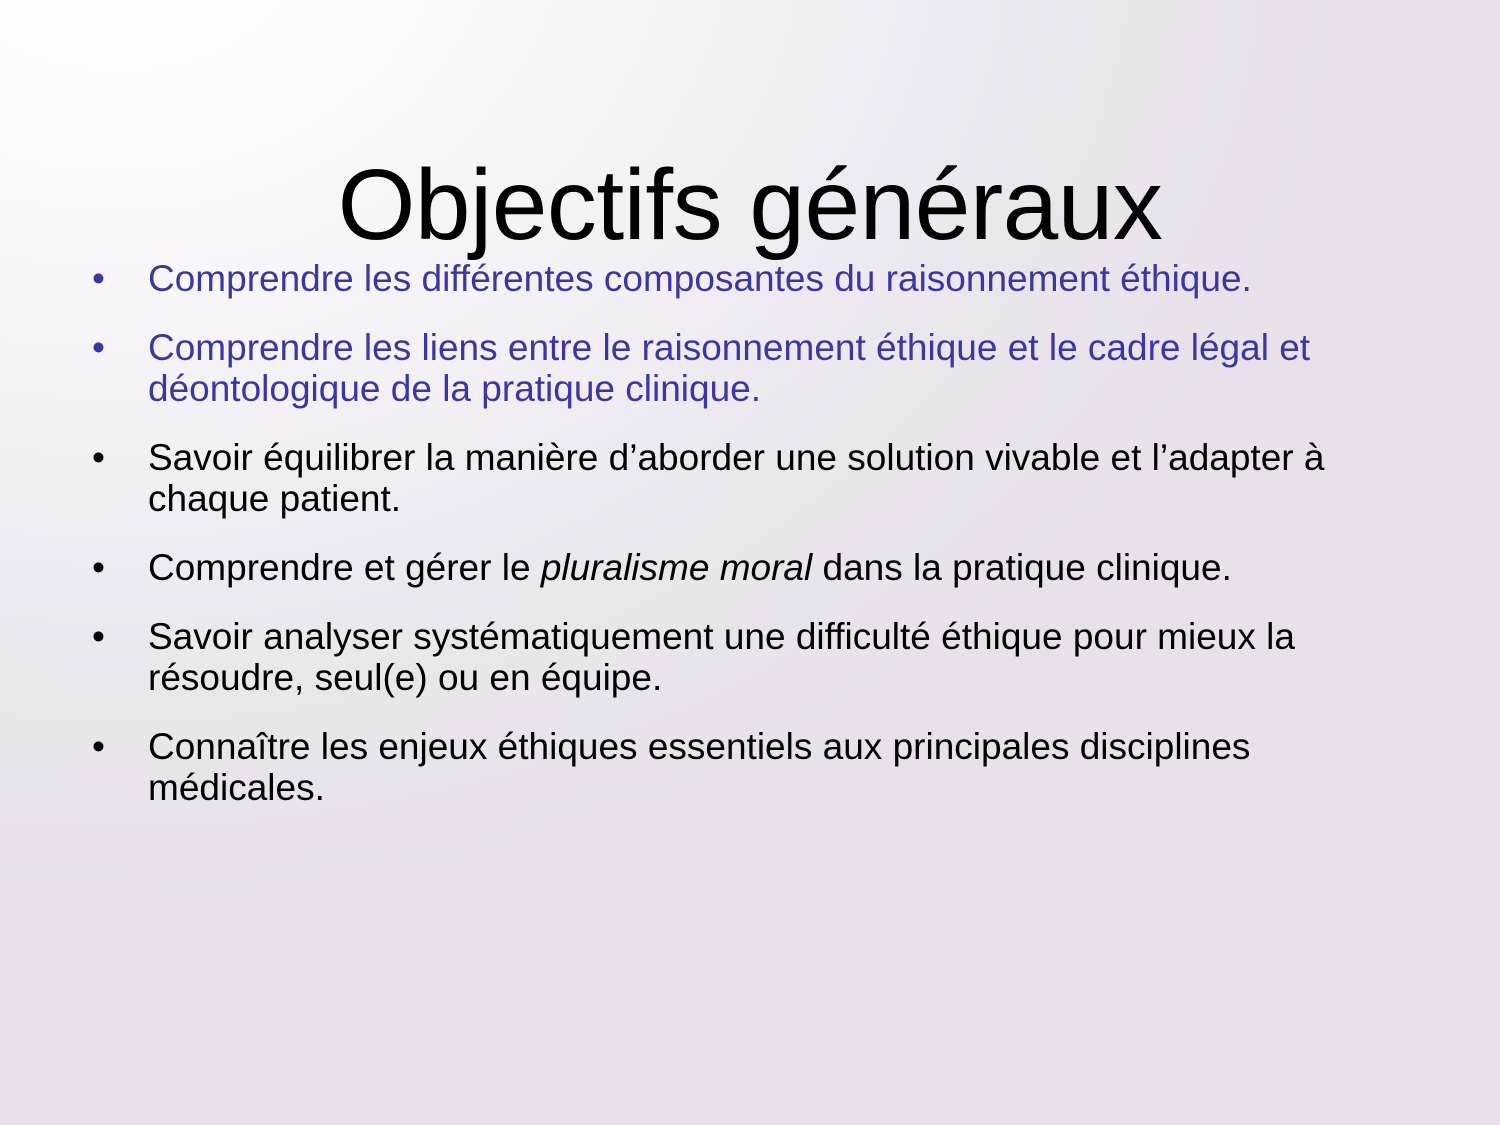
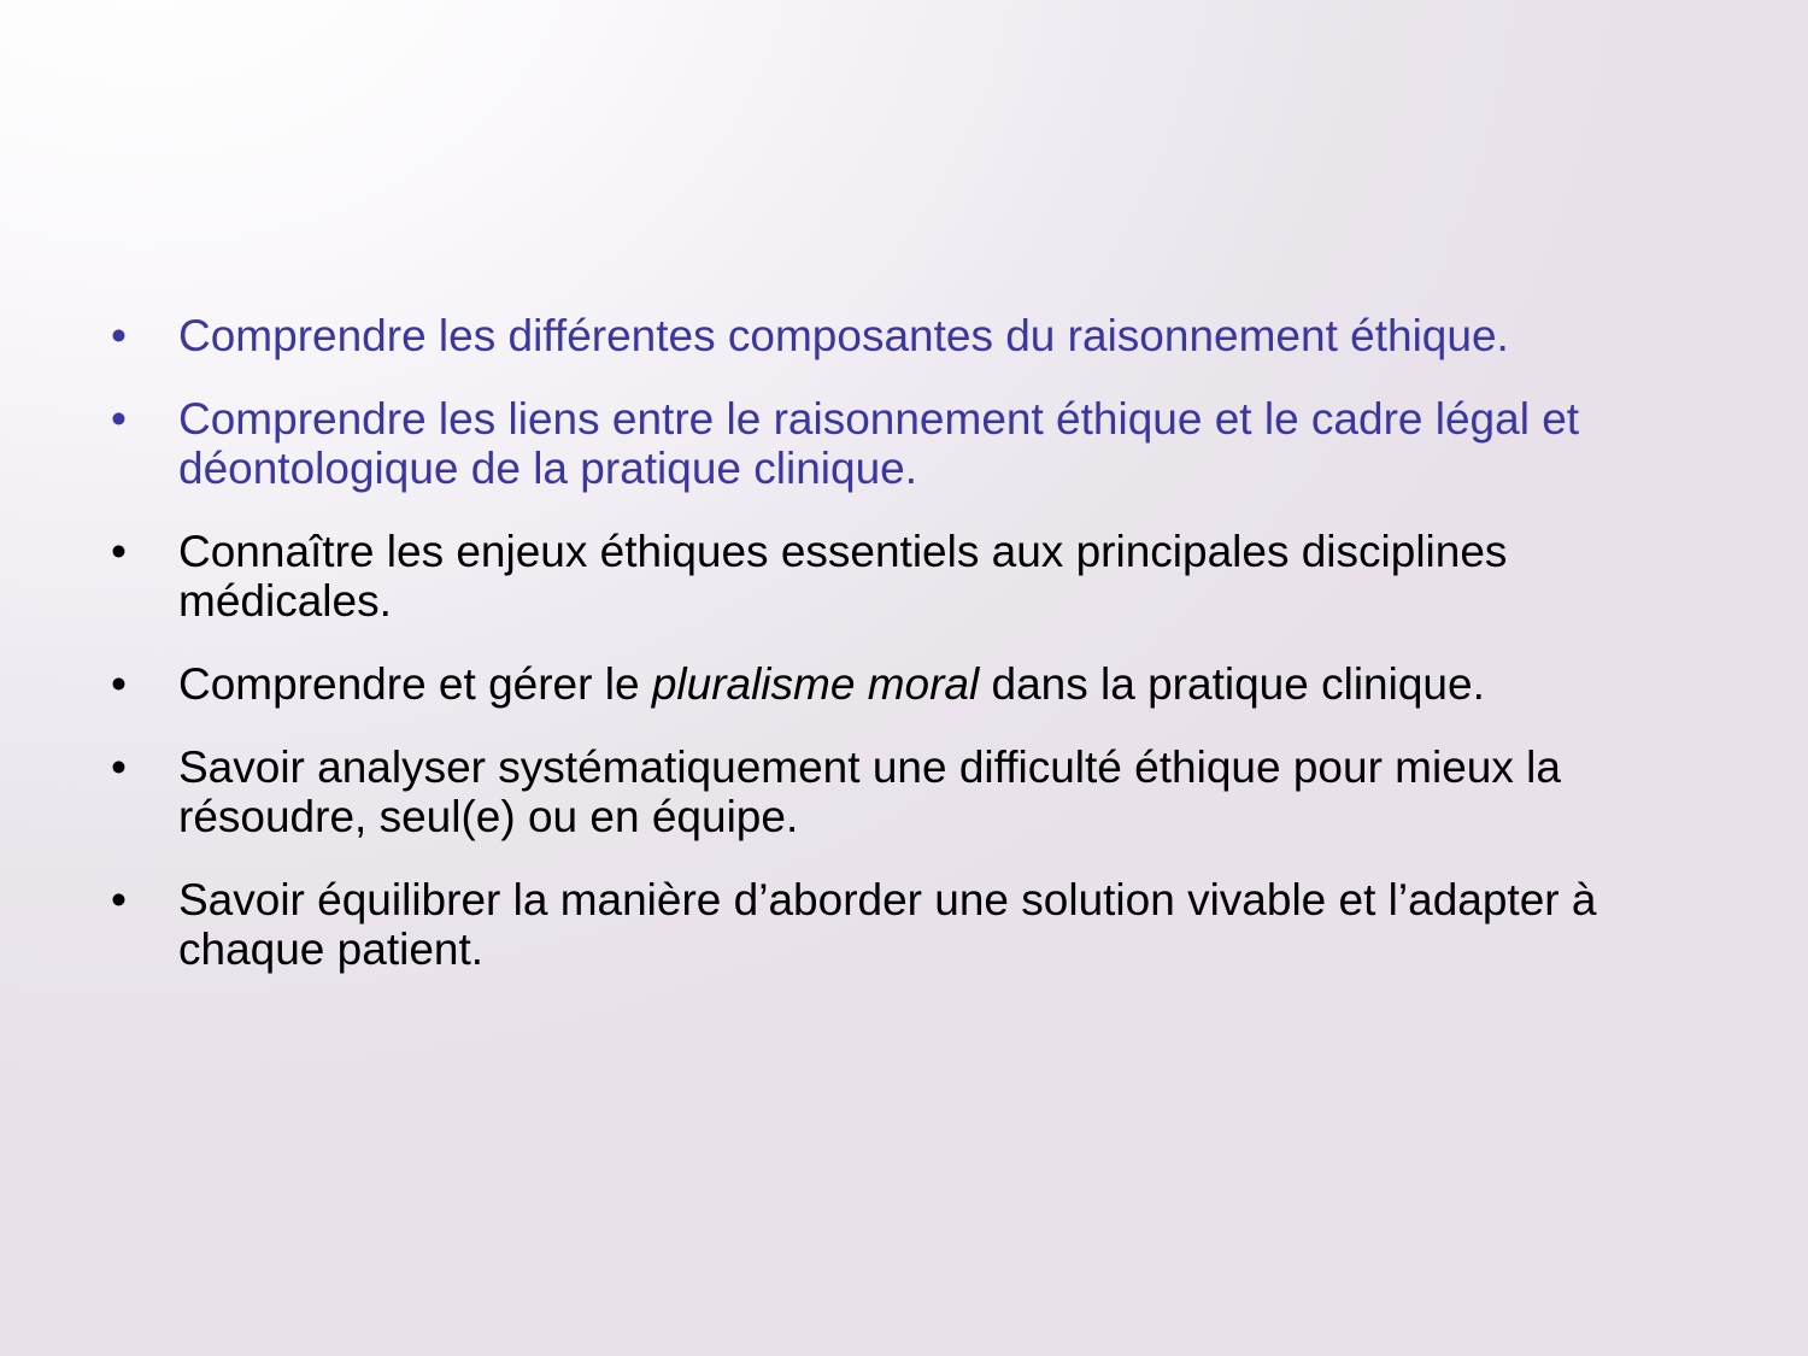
- Objectifs généraux
  •
  Comprendre les différentes composantes du raisonnement éthique.
  •
  Comprendre les liens entre le raisonnement éthique et le cadre légal et déontologique de la pratique clinique.
  •
- Savoir équilibrer la manière d’aborder une solution vivable et l’adapter à chaque patient.
+ Connaître les enjeux éthiques essentiels aux principales disciplines médicales.
  •
  Comprendre et gérer le pluralisme moral dans la pratique clinique.
  •
  Savoir analyser systématiquement une difficulté éthique pour mieux la résoudre, seul(e) ou en équipe.
  •
- Connaître les enjeux éthiques essentiels aux principales disciplines médicales.
+ Savoir équilibrer la manière d’aborder une solution vivable et l’adapter à chaque patient.
